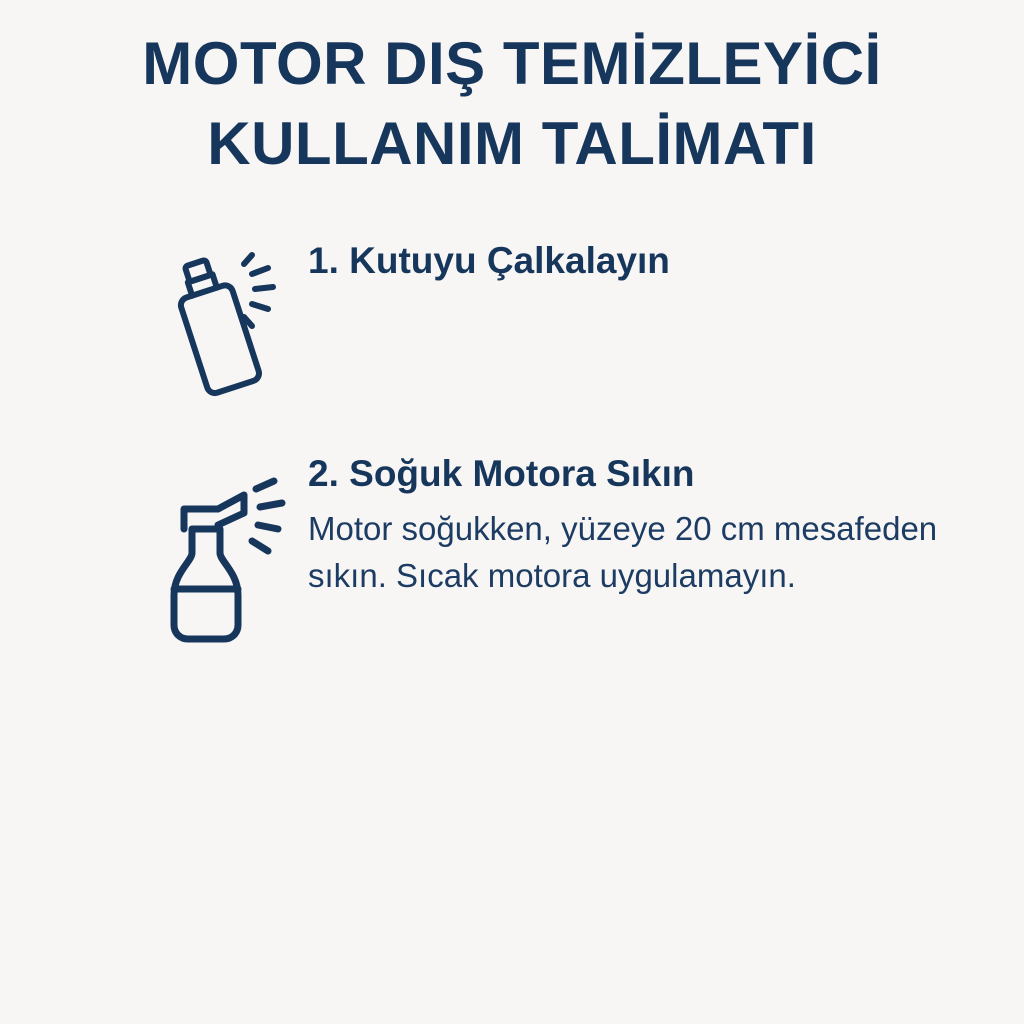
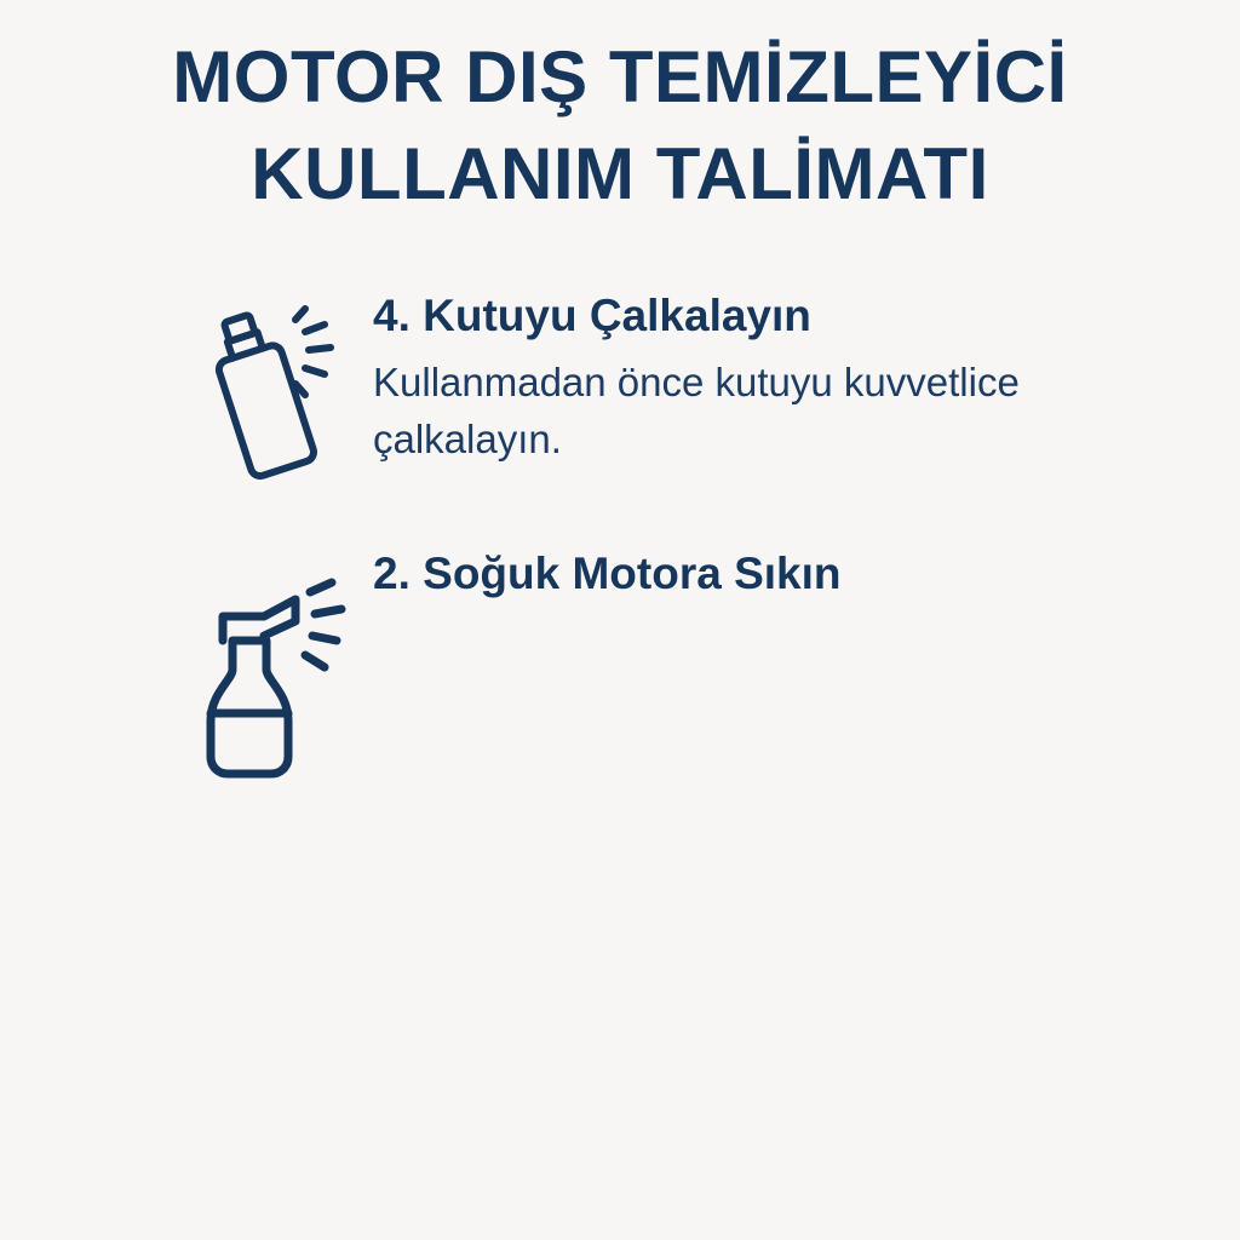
  MOTOR DIŞ TEMİZLEYİCİ
  KULLANIM TALİMATI
- 1. Kutuyu Çalkalayın
+ 4. Kutuyu Çalkalayın
+ Kullanmadan önce kutuyu kuvvetlice çalkalayın.
  2. Soğuk Motora Sıkın
- Motor soğukken, yüzeye 20 cm mesafeden sıkın. Sıcak motora uygulamayın.
